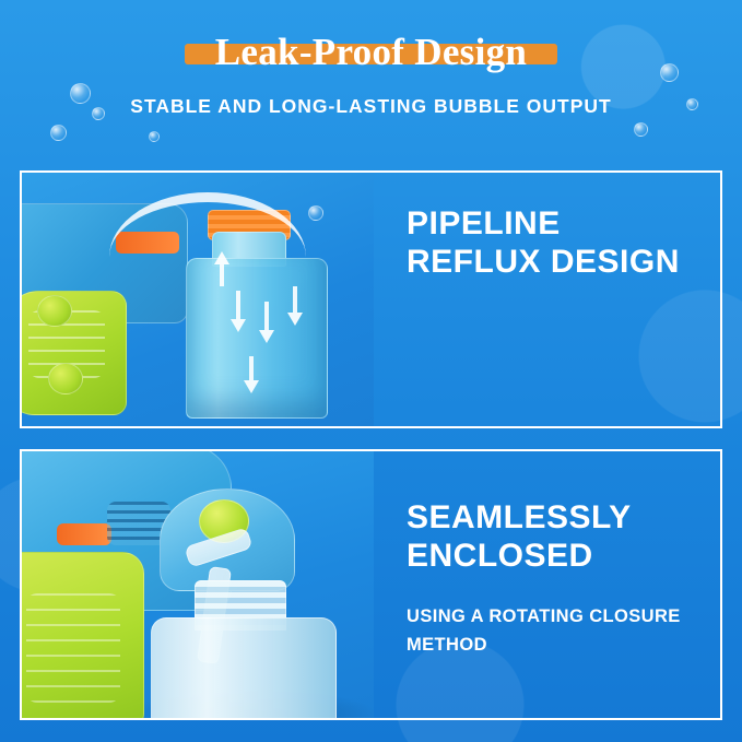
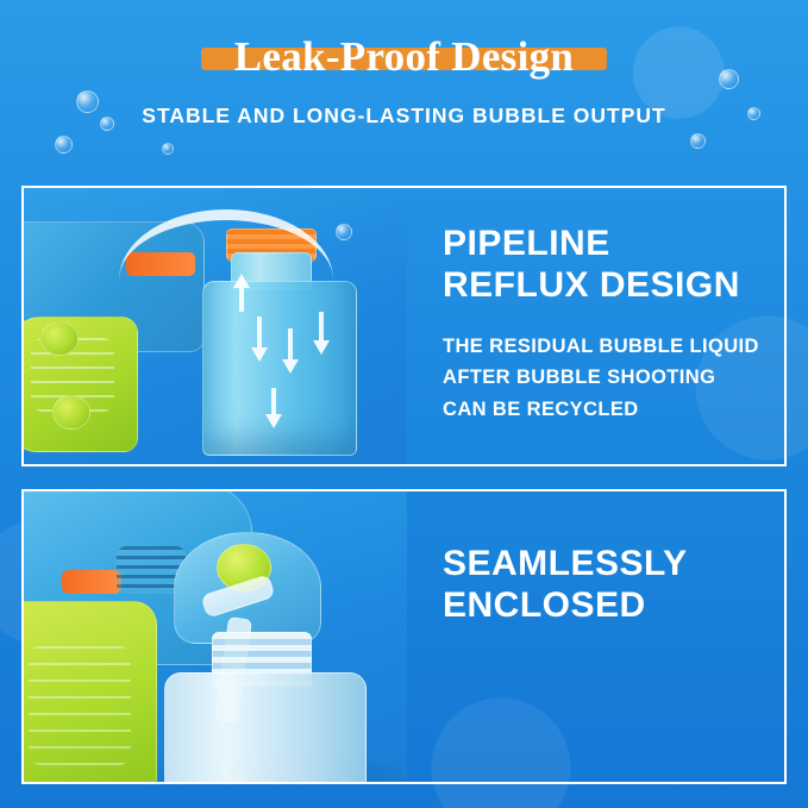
  Leak-Proof Design
  STABLE AND LONG-LASTING BUBBLE OUTPUT
  PIPELINE REFLUX DESIGN
+ THE RESIDUAL BUBBLE LIQUID AFTER BUBBLE SHOOTING CAN BE RECYCLED
  SEAMLESSLY ENCLOSED
- USING A ROTATING CLOSURE METHOD
